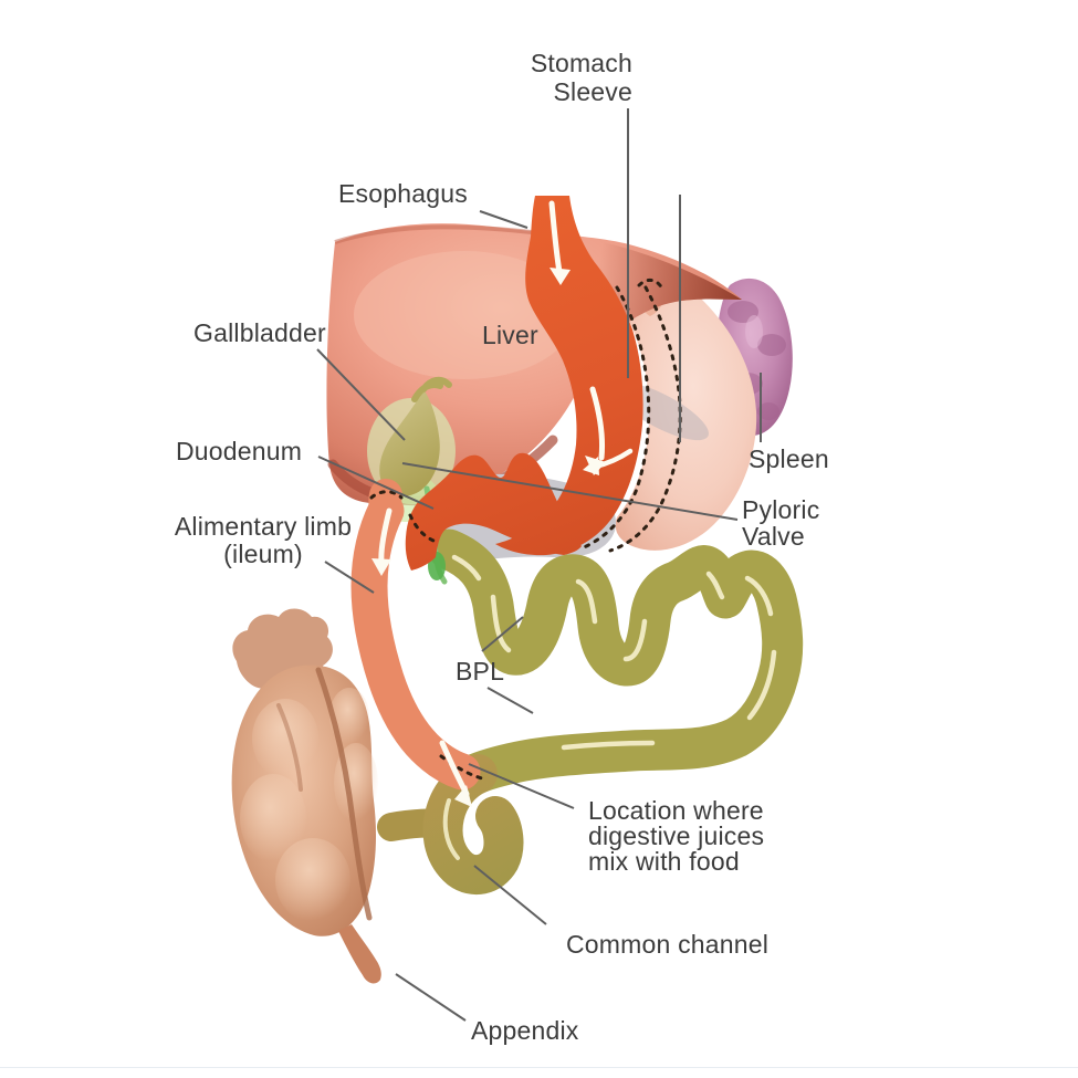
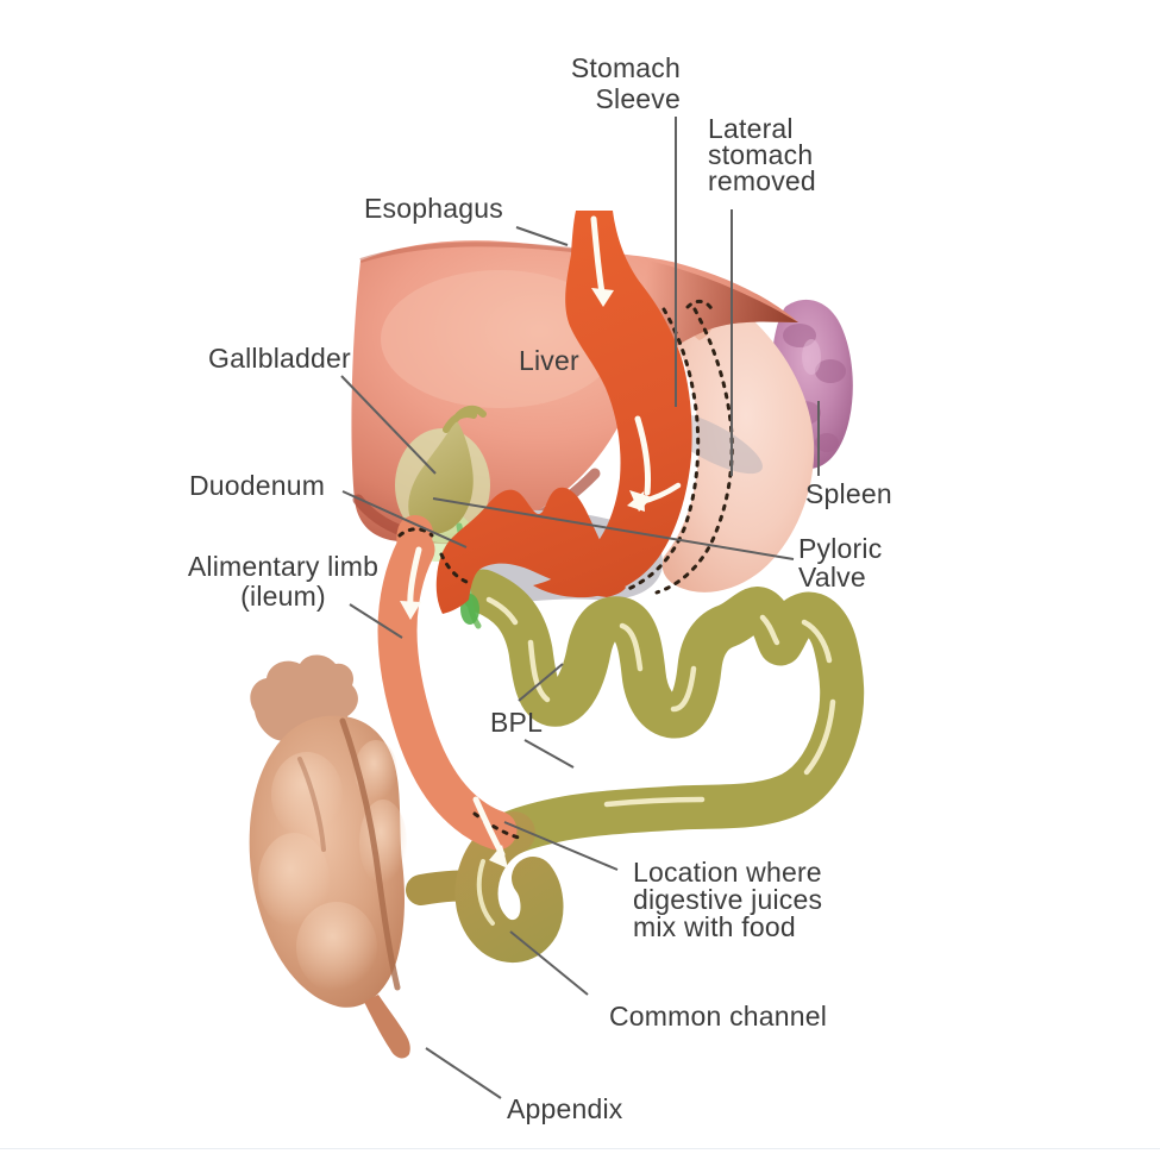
  Stomach
  Sleeve
+ Lateral
+ stomach
+ removed
  Esophagus
  Gallbladder
  Liver
  Spleen
  Duodenum
  Pyloric
  Valve
  Alimentary limb
  (ileum)
  BPL
  Location where
  digestive juices
  mix with food
  Common channel
  Appendix
